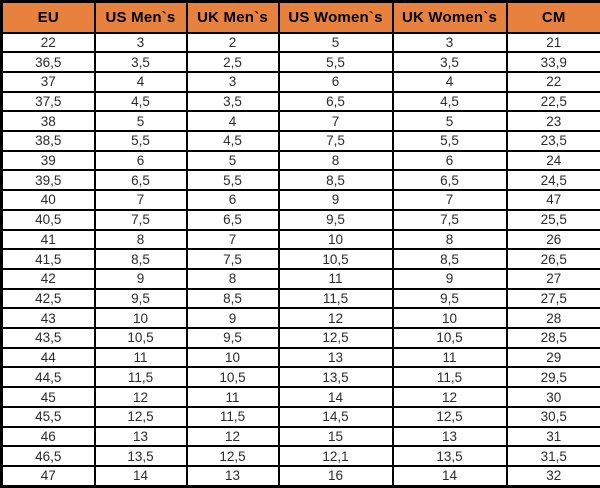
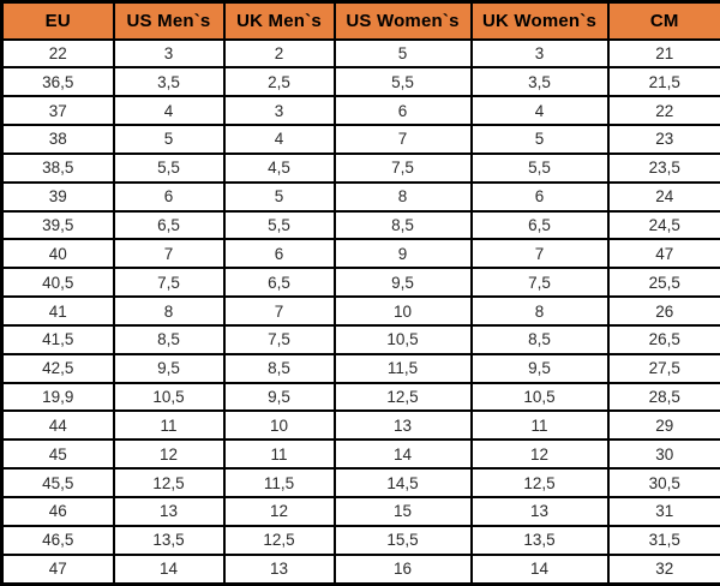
  EU	US Men`s	UK Men`s	US Women`s	UK Women`s	CM
  22	3	2	5	3	21
- 36,5	3,5	2,5	5,5	3,5	33,9
+ 36,5	3,5	2,5	5,5	3,5	21,5
  37	4	3	6	4	22
- 37,5	4,5	3,5	6,5	4,5	22,5
  38	5	4	7	5	23
  38,5	5,5	4,5	7,5	5,5	23,5
  39	6	5	8	6	24
  39,5	6,5	5,5	8,5	6,5	24,5
  40	7	6	9	7	47
  40,5	7,5	6,5	9,5	7,5	25,5
  41	8	7	10	8	26
  41,5	8,5	7,5	10,5	8,5	26,5
- 42	9	8	11	9	27
  42,5	9,5	8,5	11,5	9,5	27,5
- 43	10	9	12	10	28
- 43,5	10,5	9,5	12,5	10,5	28,5
+ 19,9	10,5	9,5	12,5	10,5	28,5
  44	11	10	13	11	29
- 44,5	11,5	10,5	13,5	11,5	29,5
  45	12	11	14	12	30
  45,5	12,5	11,5	14,5	12,5	30,5
  46	13	12	15	13	31
- 46,5	13,5	12,5	12,1	13,5	31,5
+ 46,5	13,5	12,5	15,5	13,5	31,5
  47	14	13	16	14	32
